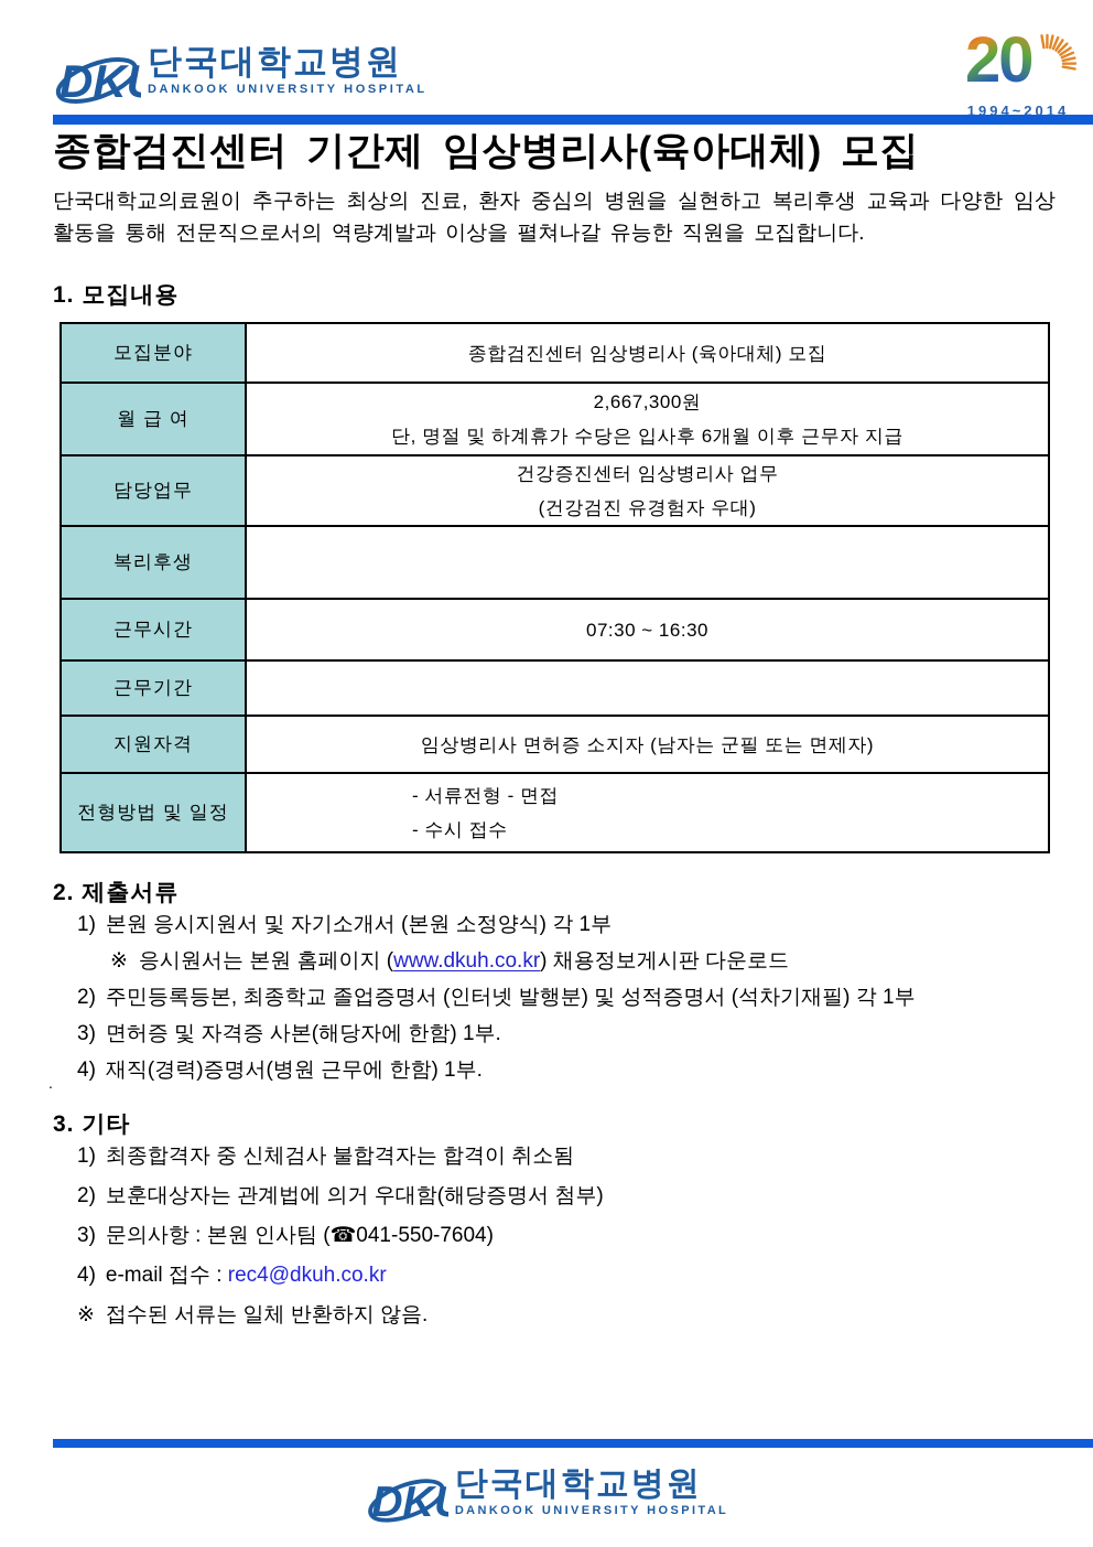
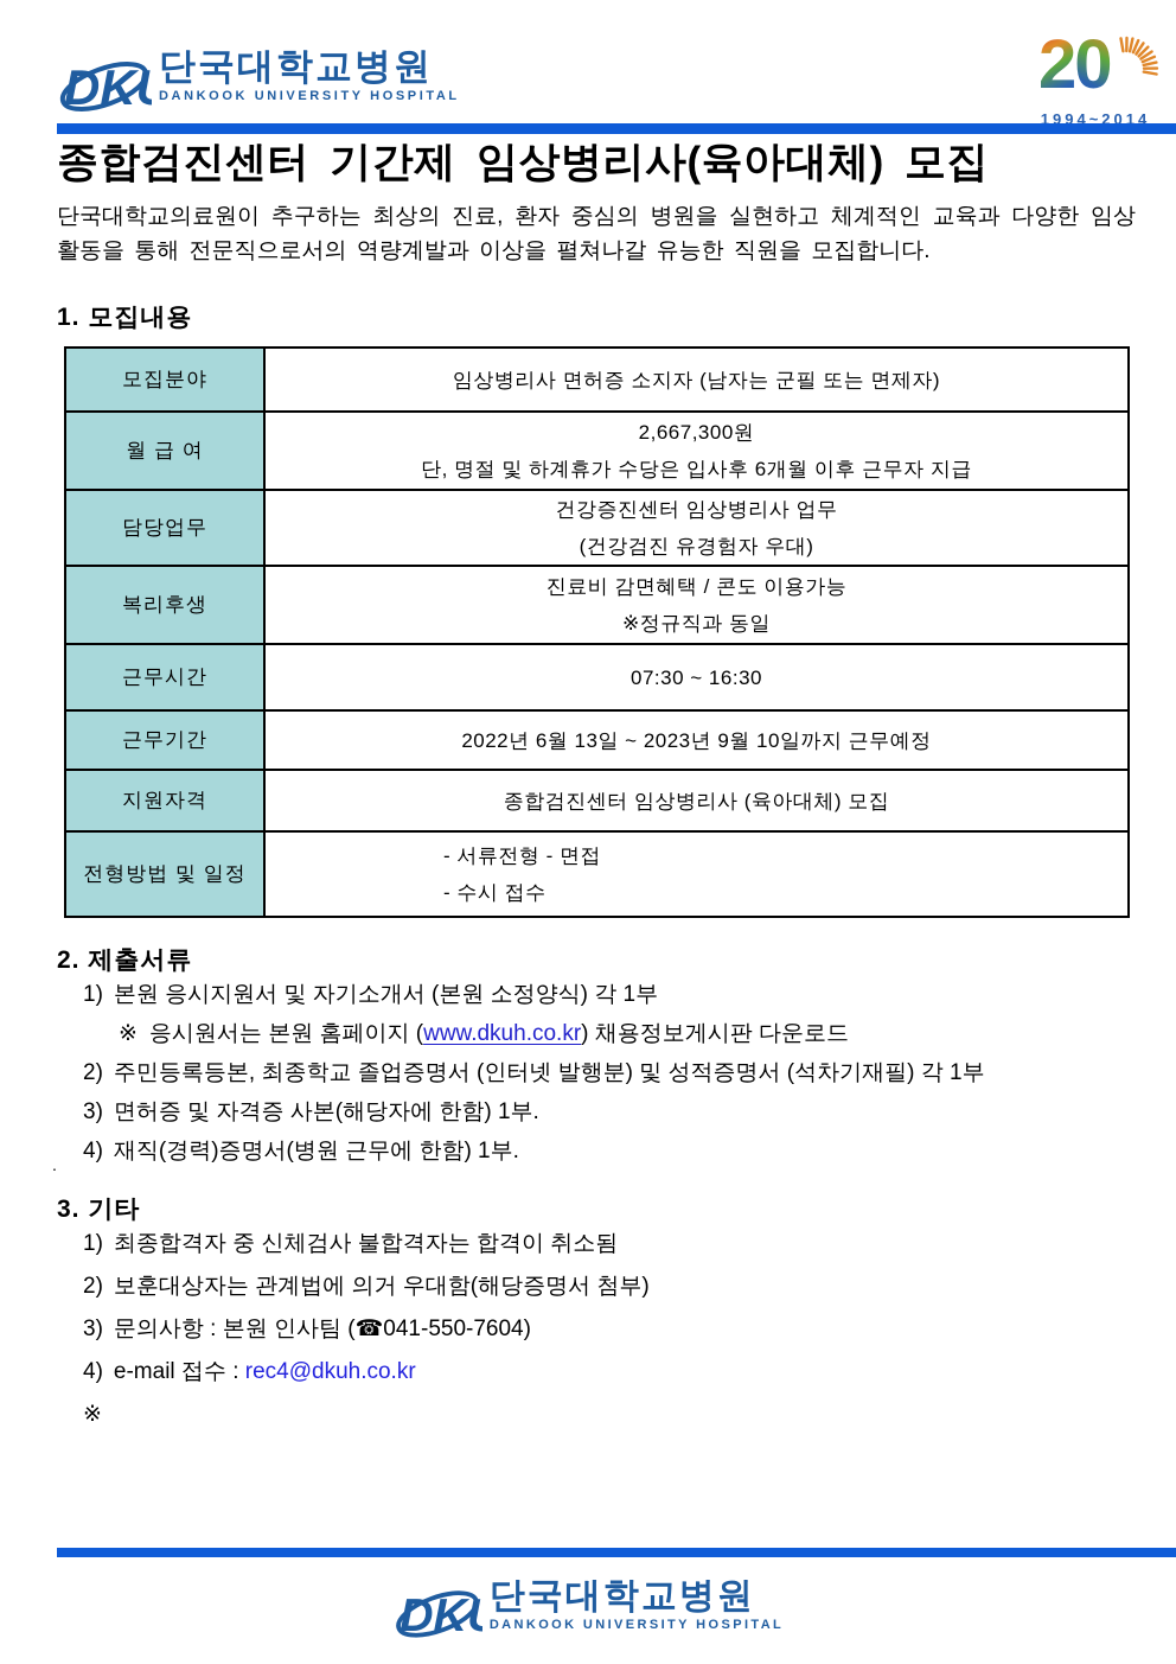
  단국대학교병원
  DANKOOK UNIVERSITY HOSPITAL
  20
  1994~2014
  종합검진센터 기간제 임상병리사(육아대체) 모집
- 단국대학교의료원이 추구하는 최상의 진료, 환자 중심의 병원을 실현하고 복리후생 교육과 다양한 임상활동을 통해 전문직으로서의 역량계발과 이상을 펼쳐나갈 유능한 직원을 모집합니다.
+ 단국대학교의료원이 추구하는 최상의 진료, 환자 중심의 병원을 실현하고 체계적인 교육과 다양한 임상활동을 통해 전문직으로서의 역량계발과 이상을 펼쳐나갈 유능한 직원을 모집합니다.
  1. 모집내용
  모집분야
- 종합검진센터 임상병리사 (육아대체) 모집
+ 임상병리사 면허증 소지자 (남자는 군필 또는 면제자)
  월 급 여
  2,667,300원
  단, 명절 및 하계휴가 수당은 입사후 6개월 이후 근무자 지급
  담당업무
  건강증진센터 임상병리사 업무
  (건강검진 유경험자 우대)
  복리후생
+ 진료비 감면혜택 / 콘도 이용가능
+ ※정규직과 동일
  근무시간
  07:30 ~ 16:30
  근무기간
+ 2022년 6월 13일 ~ 2023년 9월 10일까지 근무예정
  지원자격
- 임상병리사 면허증 소지자 (남자는 군필 또는 면제자)
+ 종합검진센터 임상병리사 (육아대체) 모집
  전형방법 및 일정
  - 서류전형 - 면접
  - 수시 접수
  2. 제출서류
  1)
  본원 응시지원서 및 자기소개서 (본원 소정양식) 각 1부
  ※
  응시원서는 본원 홈페이지 (www.dkuh.co.kr) 채용정보게시판 다운로드
  2)
  주민등록등본, 최종학교 졸업증명서 (인터넷 발행분) 및 성적증명서 (석차기재필) 각 1부
  3)
  면허증 및 자격증 사본(해당자에 한함) 1부.
  4)
  재직(경력)증명서(병원 근무에 한함) 1부.
  .
  3. 기타
  1)
  최종합격자 중 신체검사 불합격자는 합격이 취소됨
  2)
  보훈대상자는 관계법에 의거 우대함(해당증명서 첨부)
  3)
  문의사항 : 본원 인사팀 (☎041-550-7604)
  4)
  e-mail 접수 : rec4@dkuh.co.kr
  ※
- 접수된 서류는 일체 반환하지 않음.
  단국대학교병원
  DANKOOK UNIVERSITY HOSPITAL
